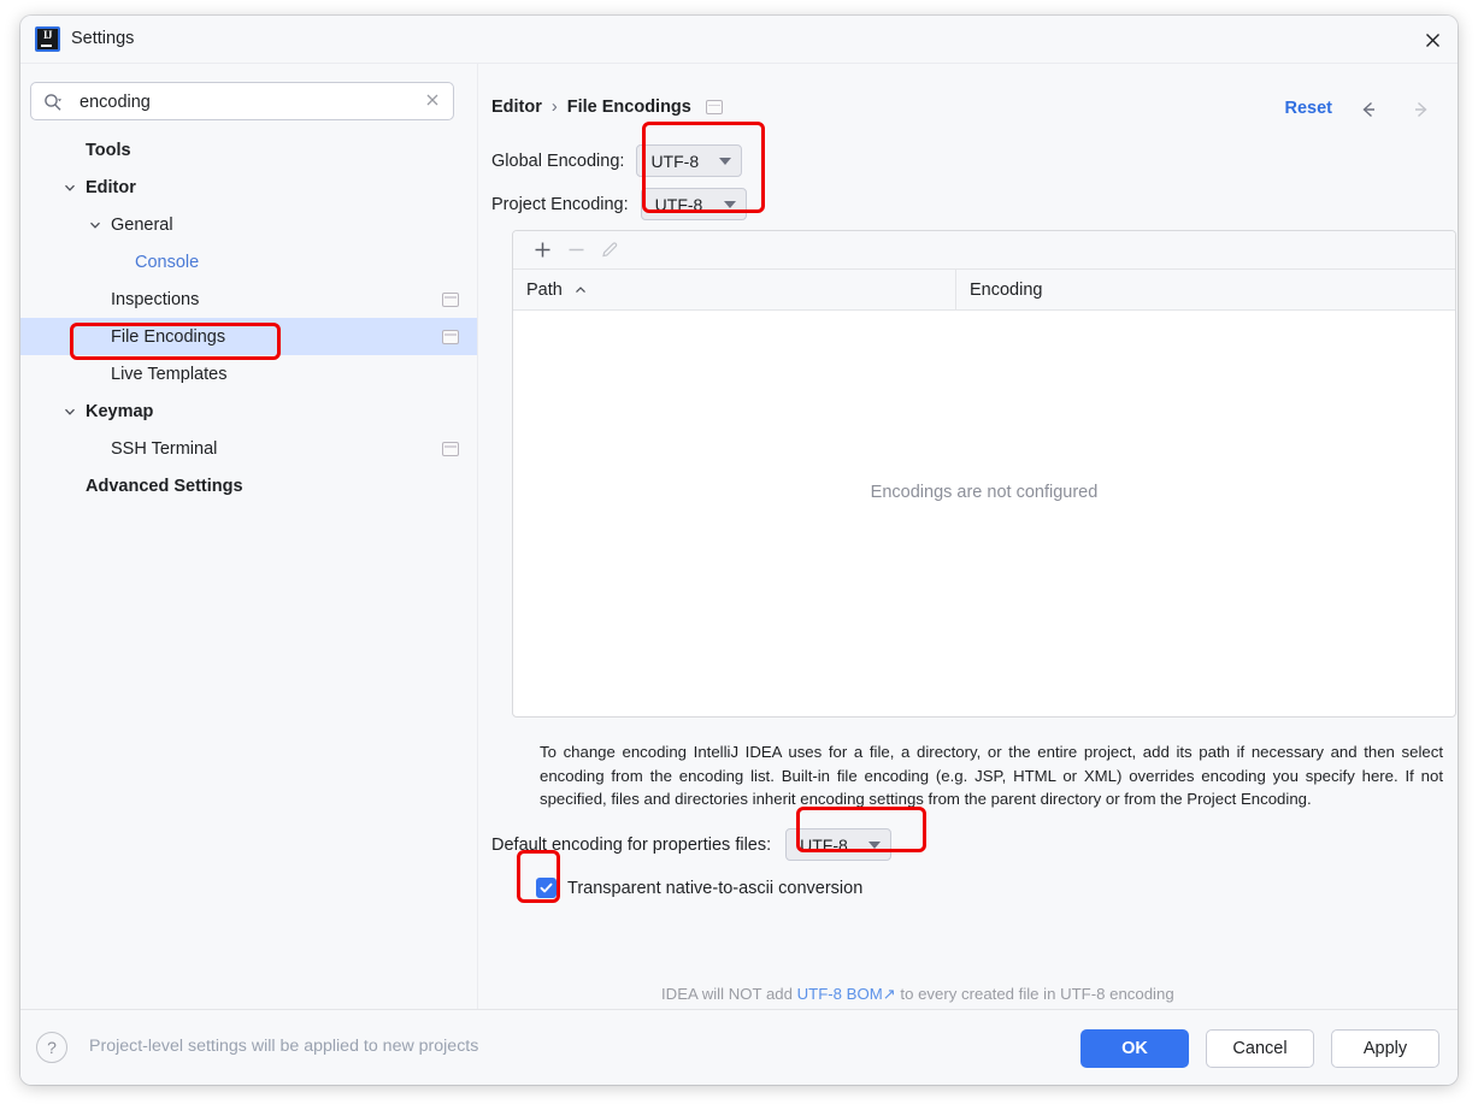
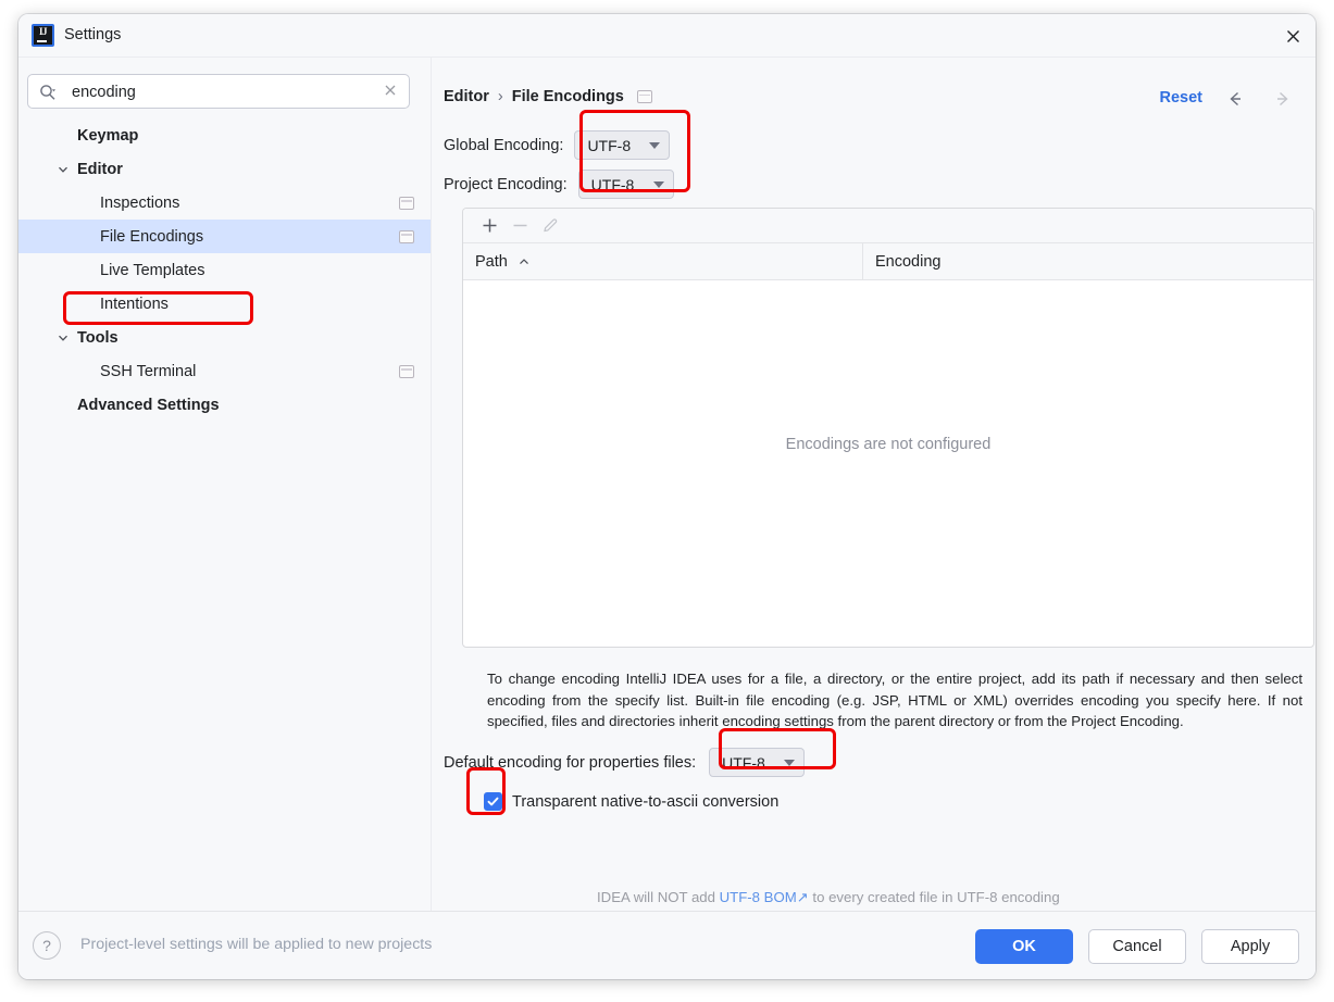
  IJ
  Settings
  encoding
- Tools
+ Keymap
  Editor
- General
- Console
  Inspections
  File Encodings
  Live Templates
+ Intentions
- Keymap
+ Tools
  SSH Terminal
  Advanced Settings
  Editor
  ›
  File Encodings
  Reset
  Global Encoding:
  UTF-8
  Project Encoding:
  UTF-8
  Path
  Encoding
  Encodings are not configured
- To change encoding IntelliJ IDEA uses for a file, a directory, or the entire project, add its path if necessary and then select encoding from the encoding list. Built-in file encoding (e.g. JSP, HTML or XML) overrides encoding you specify here. If not specified, files and directories inherit encoding settings from the parent directory or from the Project Encoding.
+ To change encoding IntelliJ IDEA uses for a file, a directory, or the entire project, add its path if necessary and then select encoding from the specify list. Built-in file encoding (e.g. JSP, HTML or XML) overrides encoding you specify here. If not specified, files and directories inherit encoding settings from the parent directory or from the Project Encoding.
  Default encoding for properties files:
  UTF-8
  Transparent native-to-ascii conversion
  IDEA will NOT add UTF-8 BOM↗ to every created file in UTF-8 encoding
  ?
  Project-level settings will be applied to new projects
  OK
  Cancel
  Apply
